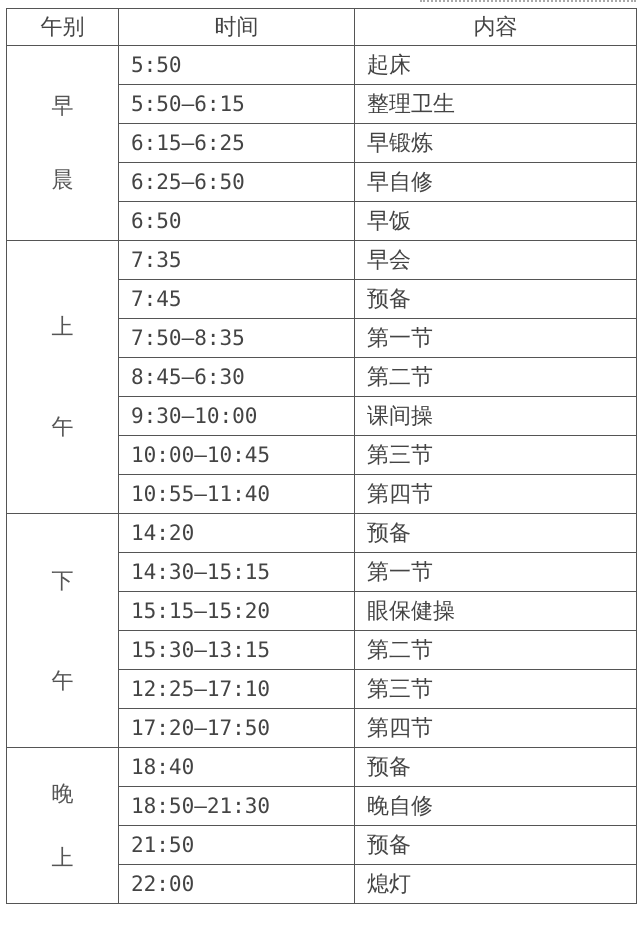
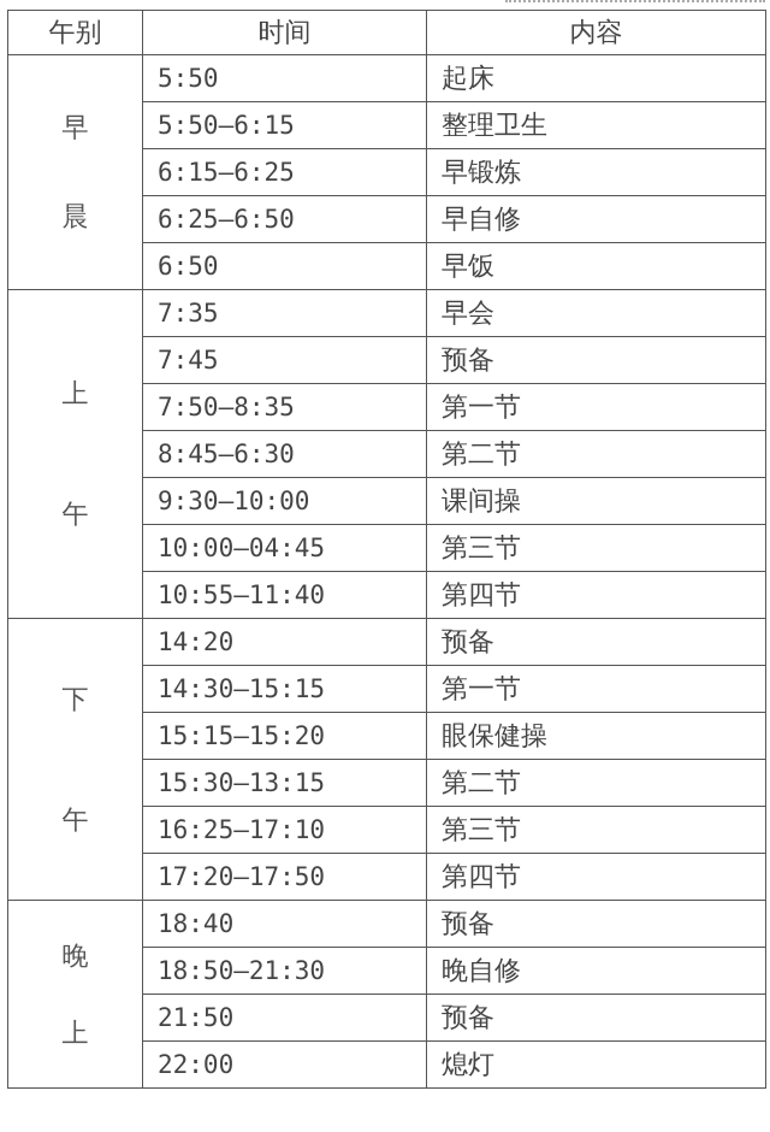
  午别	时间	内容
  早晨	5:50	起床
  5:50—6:15	整理卫生
  6:15—6:25	早锻炼
  6:25—6:50	早自修
  6:50	早饭
  上午	7:35	早会
  7:45	预备
  7:50—8:35	第一节
  8:45—6:30	第二节
  9:30—10:00	课间操
- 10:00—10:45	第三节
+ 10:00—04:45	第三节
  10:55—11:40	第四节
  下午	14:20	预备
  14:30—15:15	第一节
  15:15—15:20	眼保健操
  15:30—13:15	第二节
- 12:25—17:10	第三节
+ 16:25—17:10	第三节
  17:20—17:50	第四节
  晚上	18:40	预备
  18:50—21:30	晚自修
  21:50	预备
  22:00	熄灯
